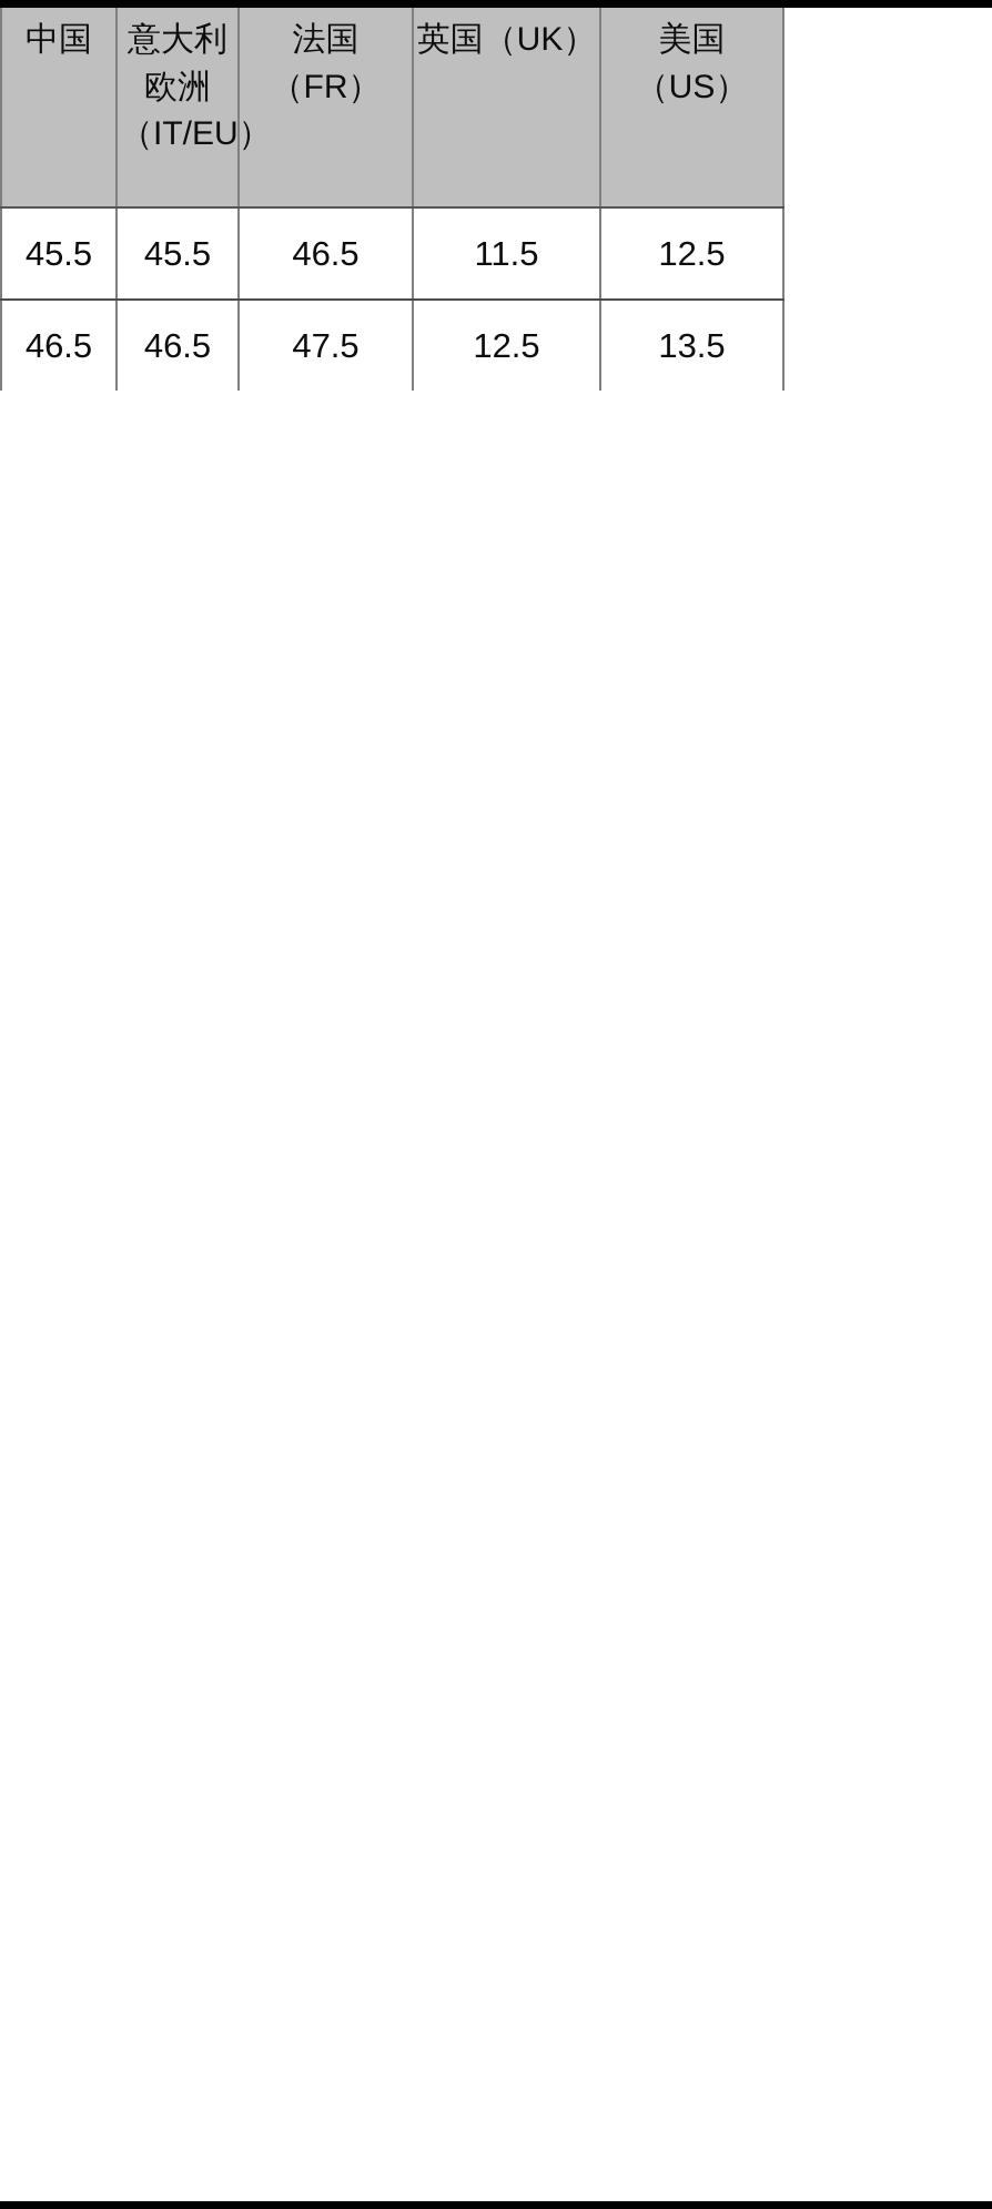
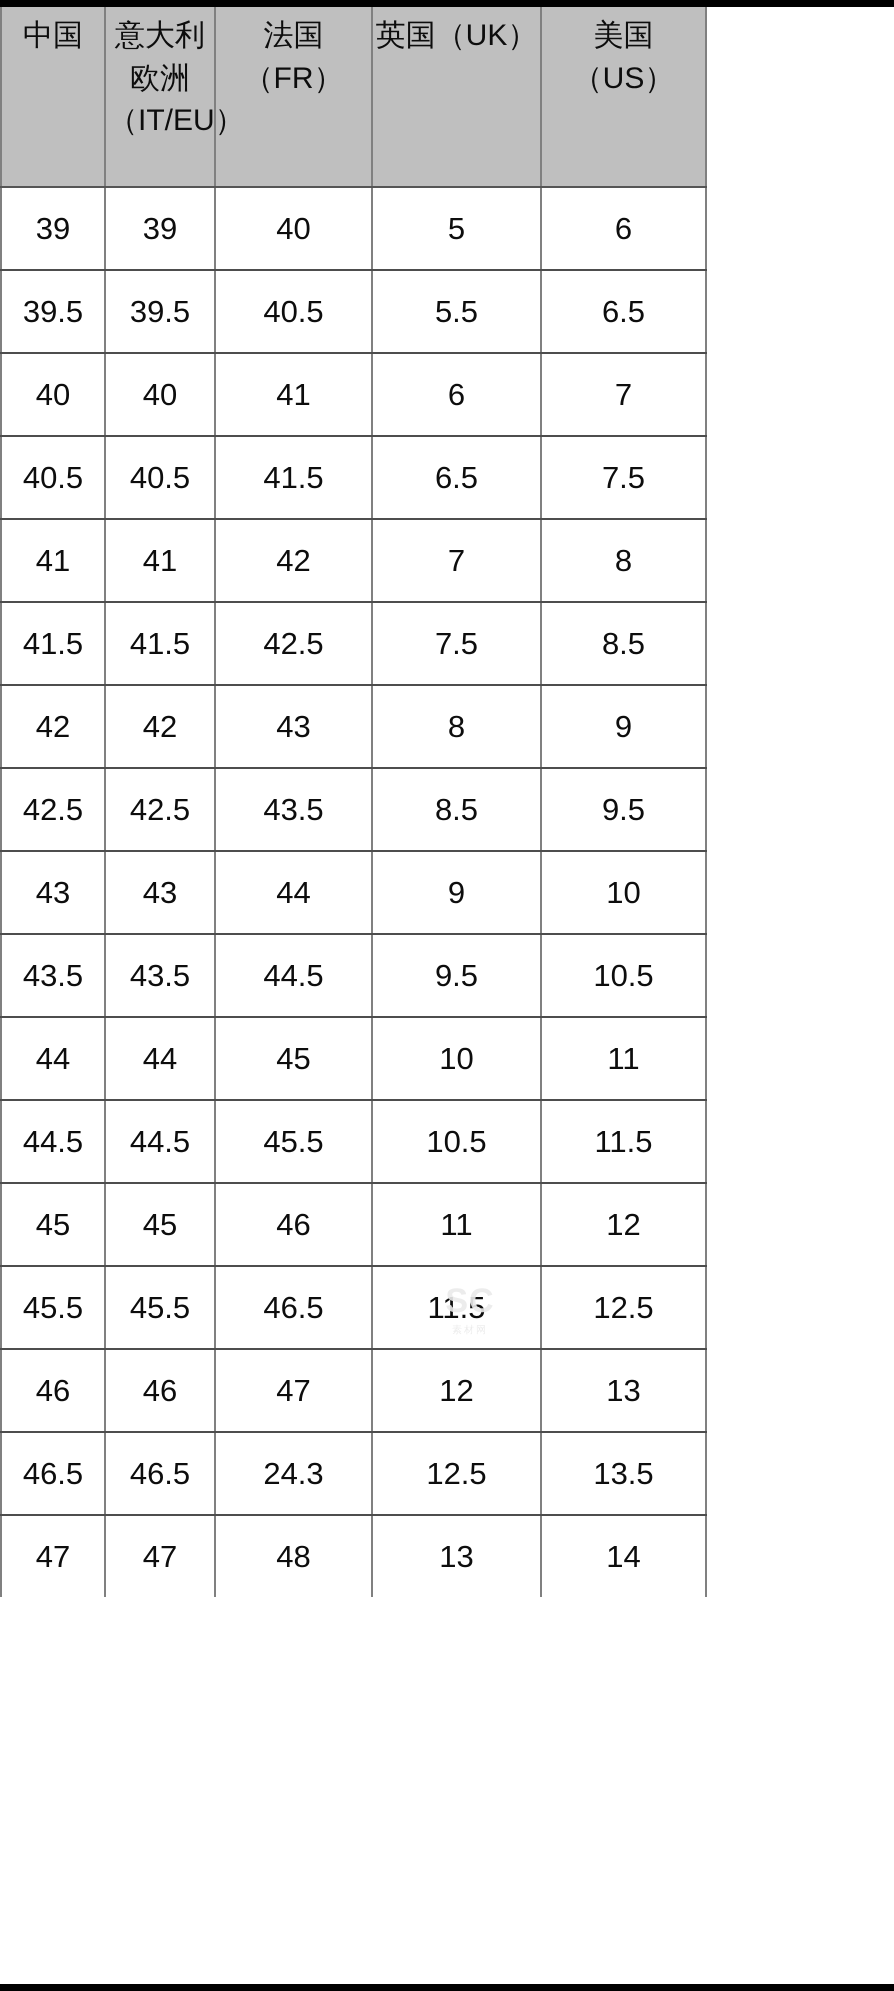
  中国	意大利欧洲（IT/EU）	法国（FR）	英国（UK）	美国（US）
+ 39	39	40	5	6
+ 39.5	39.5	40.5	5.5	6.5
+ 40	40	41	6	7
+ 40.5	40.5	41.5	6.5	7.5
+ 41	41	42	7	8
+ 41.5	41.5	42.5	7.5	8.5
+ 42	42	43	8	9
+ 42.5	42.5	43.5	8.5	9.5
+ 43	43	44	9	10
+ 43.5	43.5	44.5	9.5	10.5
+ 44	44	45	10	11
+ 44.5	44.5	45.5	10.5	11.5
+ 45	45	46	11	12
  45.5	45.5	46.5	11.5	12.5
+ 46	46	47	12	13
- 46.5	46.5	47.5	12.5	13.5
+ 46.5	46.5	24.3	12.5	13.5
+ 47	47	48	13	14
+ SC
